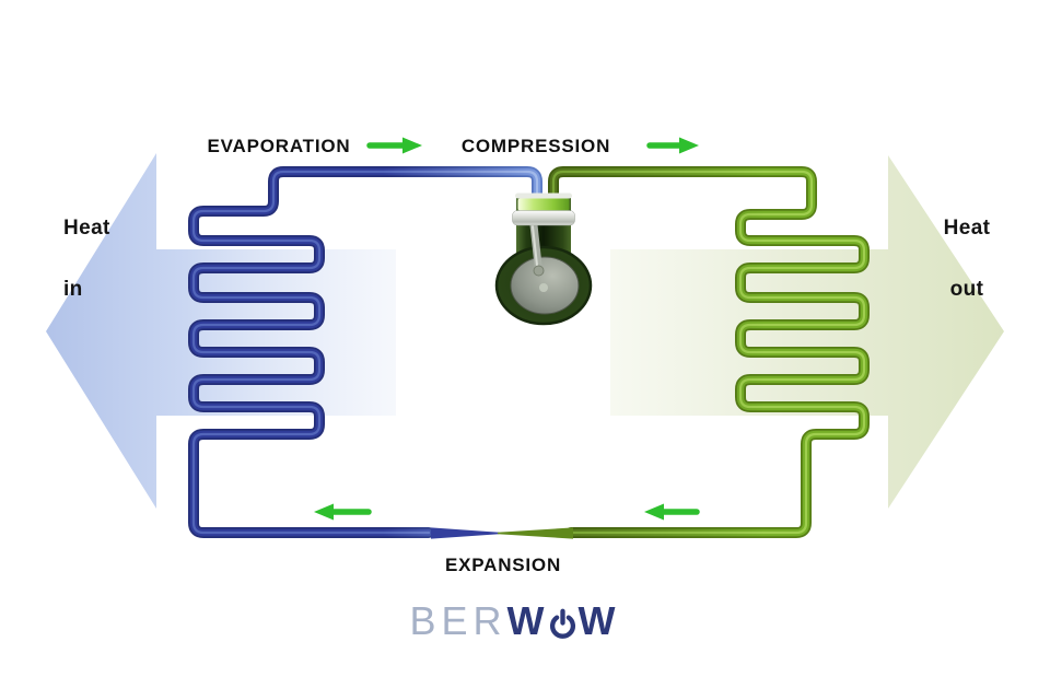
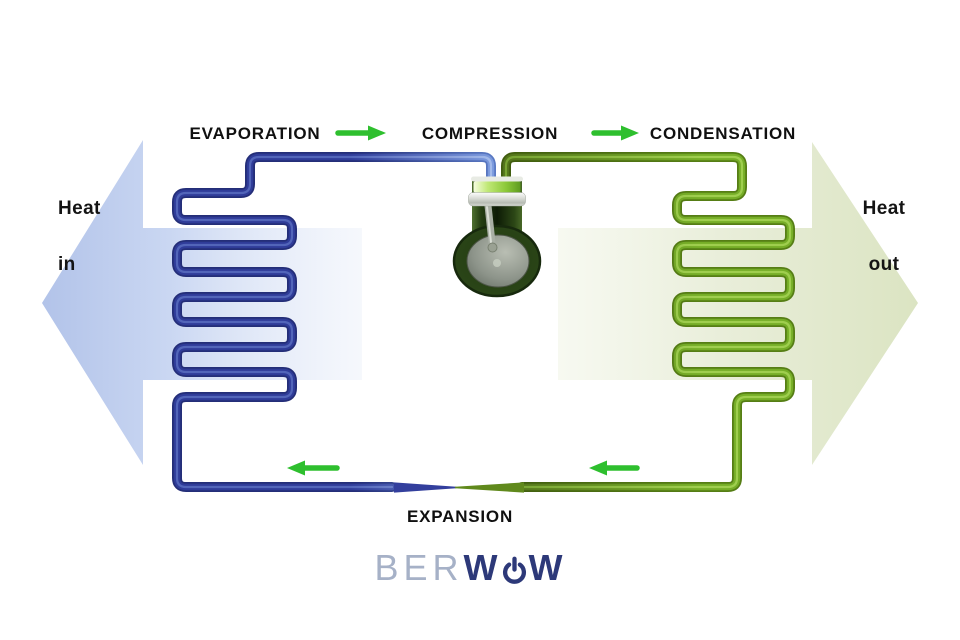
  EVAPORATION
  COMPRESSION
+ CONDENSATION
  EXPANSION
  Heat
  in
  Heat
  out
  BER
  W
  W
